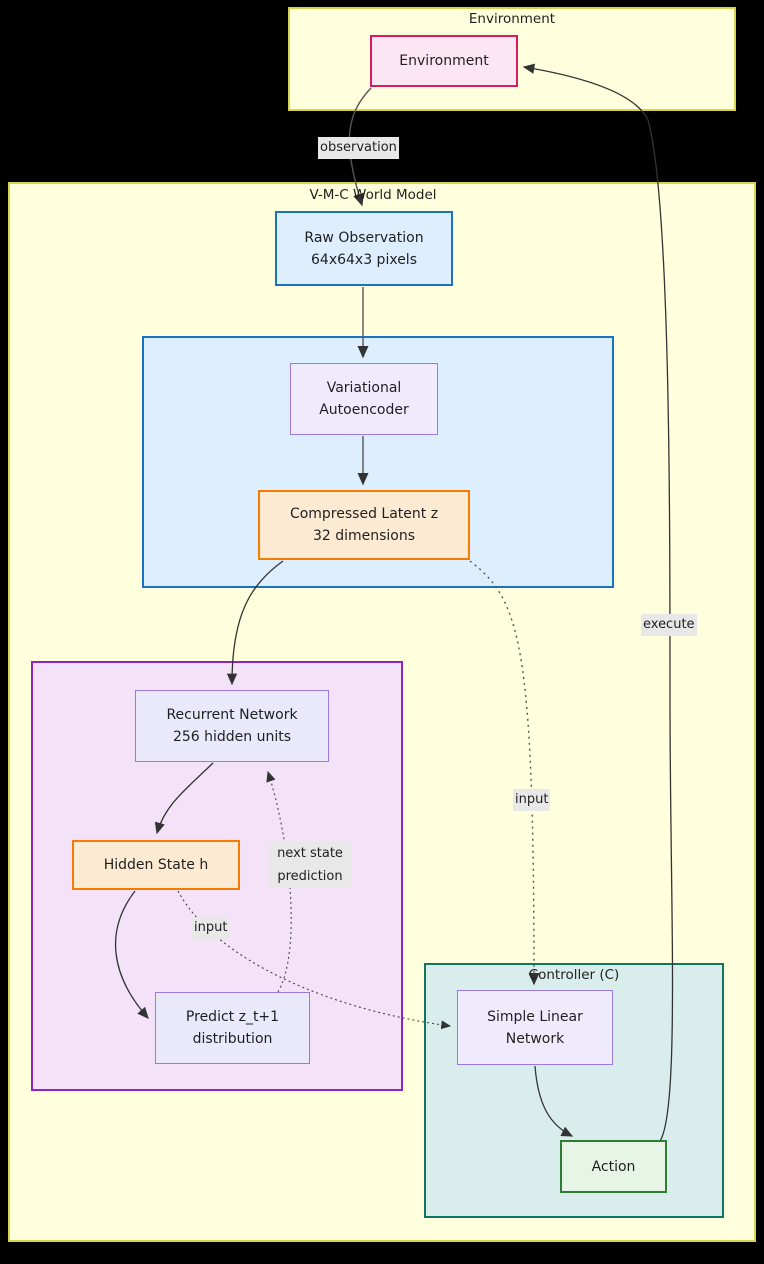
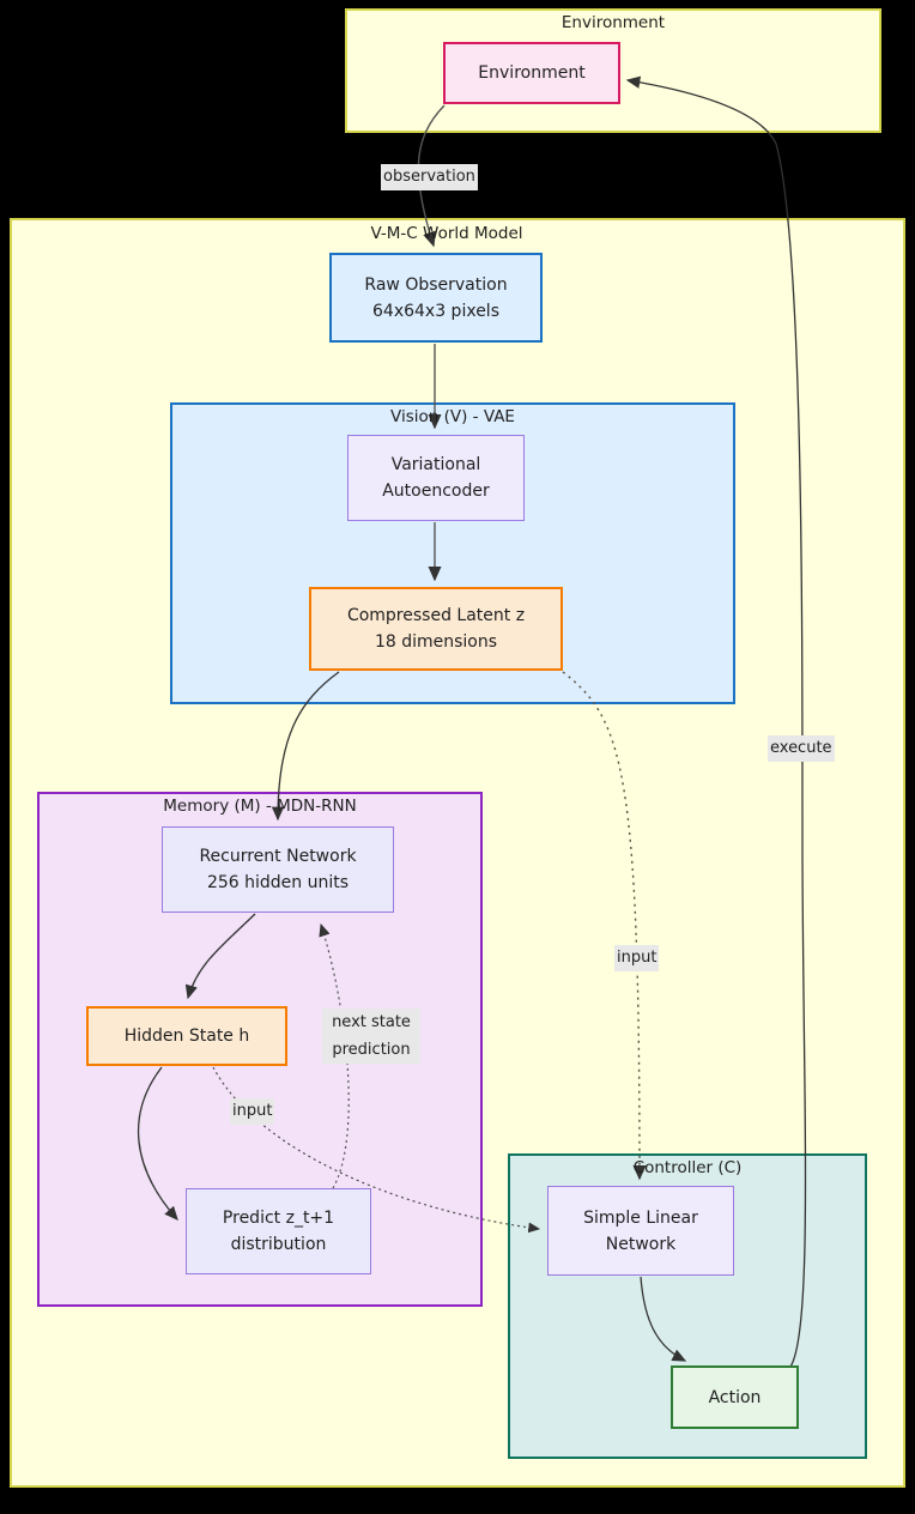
  Environment
  V-M-C World Model
+ Vision (V) - VAE
+ Memory (M) - MDN-RNN
  Controller (C)
  Environment
  Raw Observation
  64x64x3 pixels
  Variational
  Autoencoder
  Compressed Latent z
- 32 dimensions
+ 18 dimensions
  Recurrent Network
  256 hidden units
  Hidden State h
  Predict z_t+1
  distribution
  Simple Linear
  Network
  Action
  observation
  execute
  input
  next state
  prediction
  input
